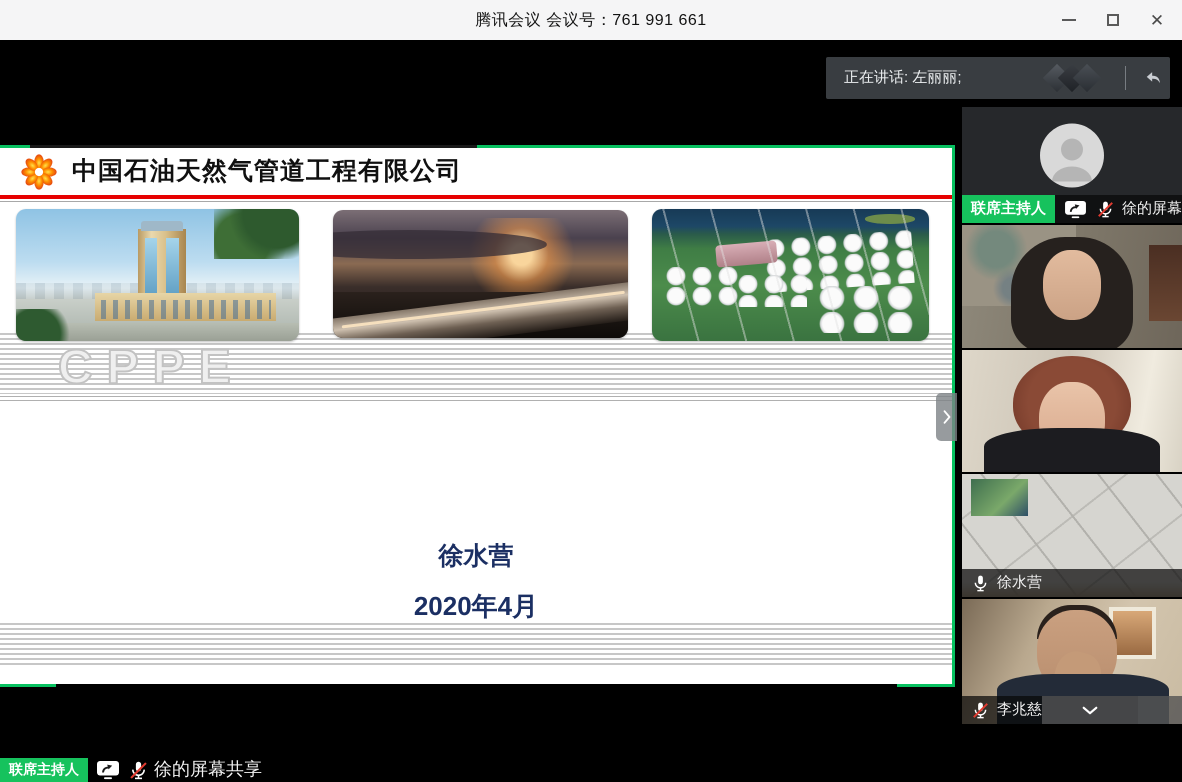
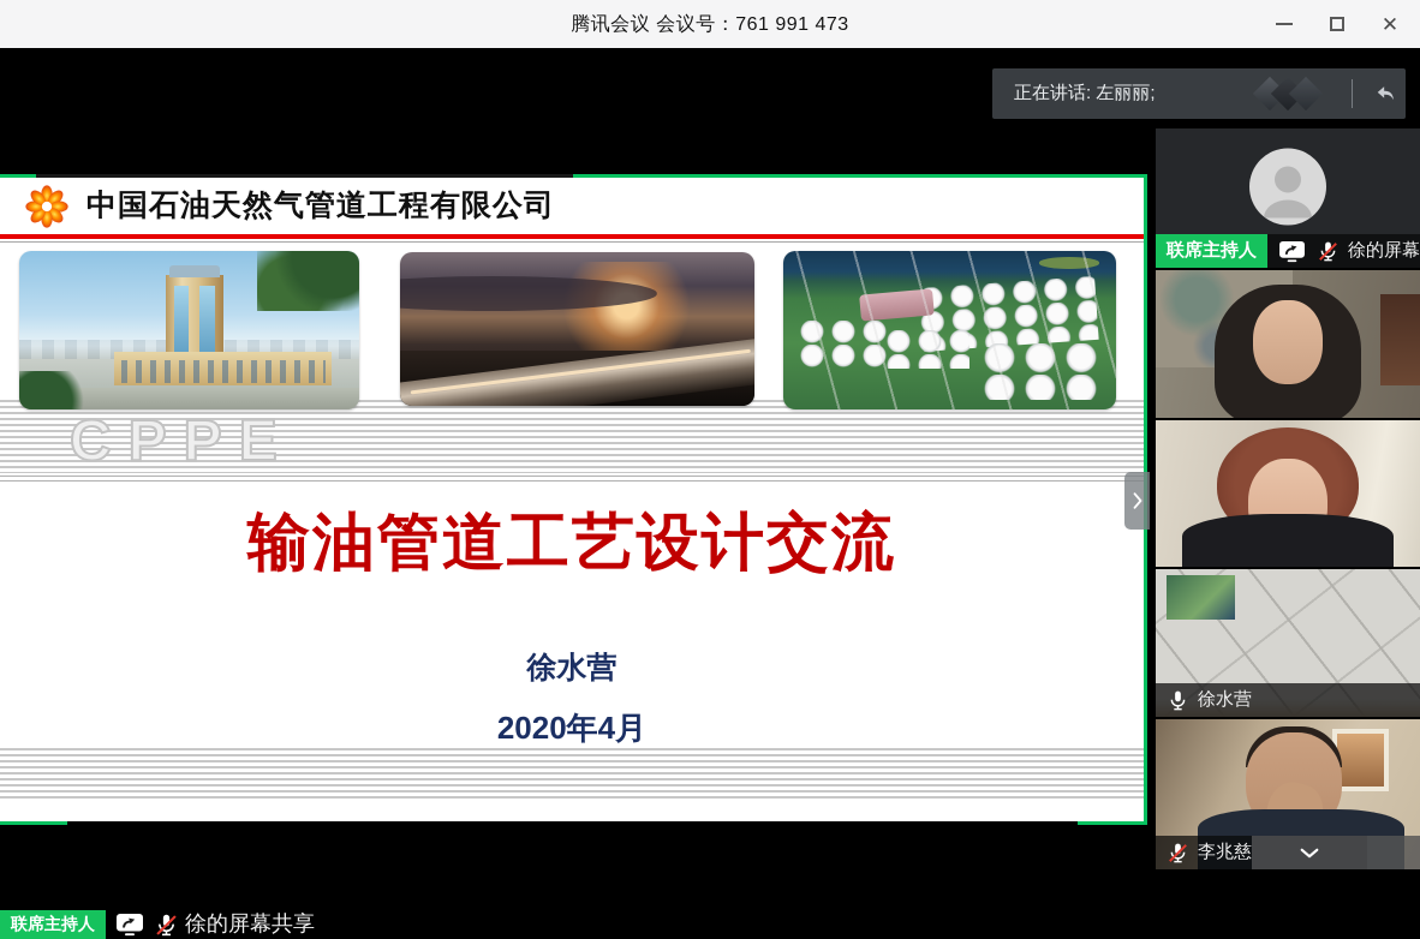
- 腾讯会议 会议号：761 991 661
+ 腾讯会议 会议号：761 991 473
  ✕
  正在讲话: 左丽丽;
  中国石油天然气管道工程有限公司
  CPPE
+ 输油管道工艺设计交流
  徐水营
  2020年4月
  联席主持人
  徐水营
  李兆慈
  联席主持人
  徐的屏幕共享
